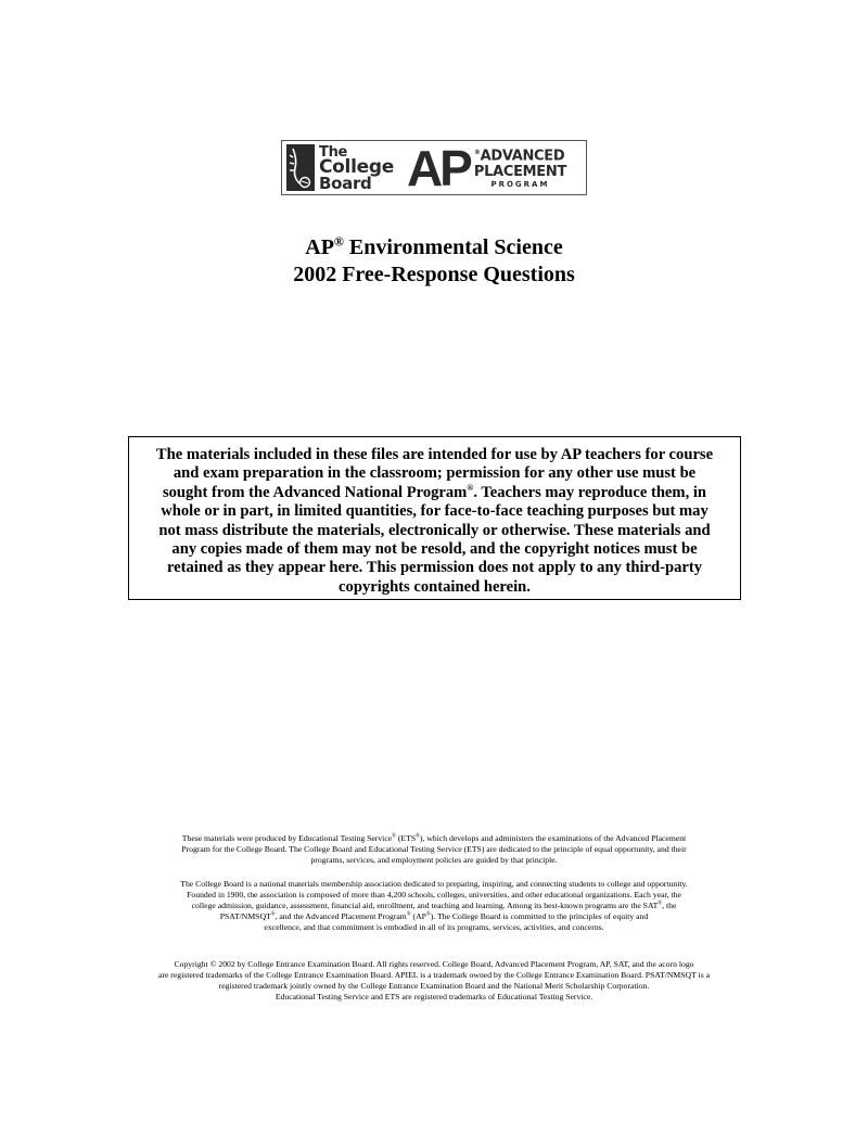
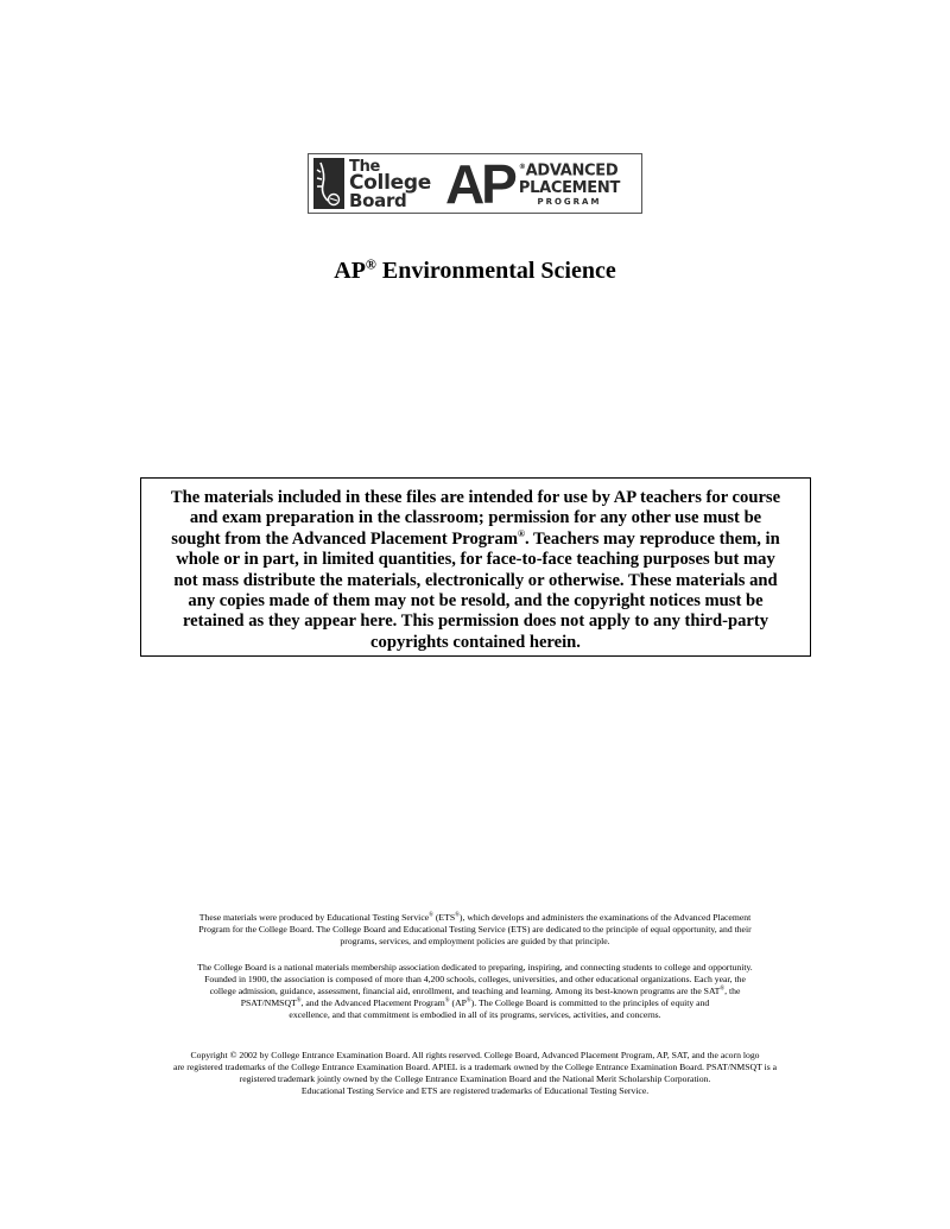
  The
  College
  Board
  AP
  ADVANCED
  PLACEMENT
  PROGRAM
  AP® Environmental Science
- 2002 Free-Response Questions
- The materials included in these files are intended for use by AP teachers for course and exam preparation in the classroom; permission for any other use must be sought from the Advanced National Program®. Teachers may reproduce them, in whole or in part, in limited quantities, for face-to-face teaching purposes but may not mass distribute the materials, electronically or otherwise. These materials and any copies made of them may not be resold, and the copyright notices must be retained as they appear here. This permission does not apply to any third-party copyrights contained herein.
+ The materials included in these files are intended for use by AP teachers for course and exam preparation in the classroom; permission for any other use must be sought from the Advanced Placement Program®. Teachers may reproduce them, in whole or in part, in limited quantities, for face-to-face teaching purposes but may not mass distribute the materials, electronically or otherwise. These materials and any copies made of them may not be resold, and the copyright notices must be retained as they appear here. This permission does not apply to any third-party copyrights contained herein.
  These materials were produced by Educational Testing Service (ETS ), which develops and administers the examinations of the Advanced Placement
  Program for the College Board. The College Board and Educational Testing Service (ETS) are dedicated to the principle of equal opportunity, and their
  programs, services, and employment policies are guided by that principle.
  The College Board is a national materials membership association dedicated to preparing, inspiring, and connecting students to college and opportunity.
  Founded in 1900, the association is composed of more than 4,200 schools, colleges, universities, and other educational organizations. Each year, the
  college admission, guidance, assessment, financial aid, enrollment, and teaching and learning. Among its best-known programs are the SAT , the
  PSAT/NMSQT , and the Advanced Placement Program (AP ). The College Board is committed to the principles of equity and
  excellence, and that commitment is embodied in all of its programs, services, activities, and concerns.
  Copyright © 2002 by College Entrance Examination Board. All rights reserved. College Board, Advanced Placement Program, AP, SAT, and the acorn logo
  are registered trademarks of the College Entrance Examination Board. APIEL is a trademark owned by the College Entrance Examination Board. PSAT/NMSQT is a
  registered trademark jointly owned by the College Entrance Examination Board and the National Merit Scholarship Corporation.
  Educational Testing Service and ETS are registered trademarks of Educational Testing Service.
